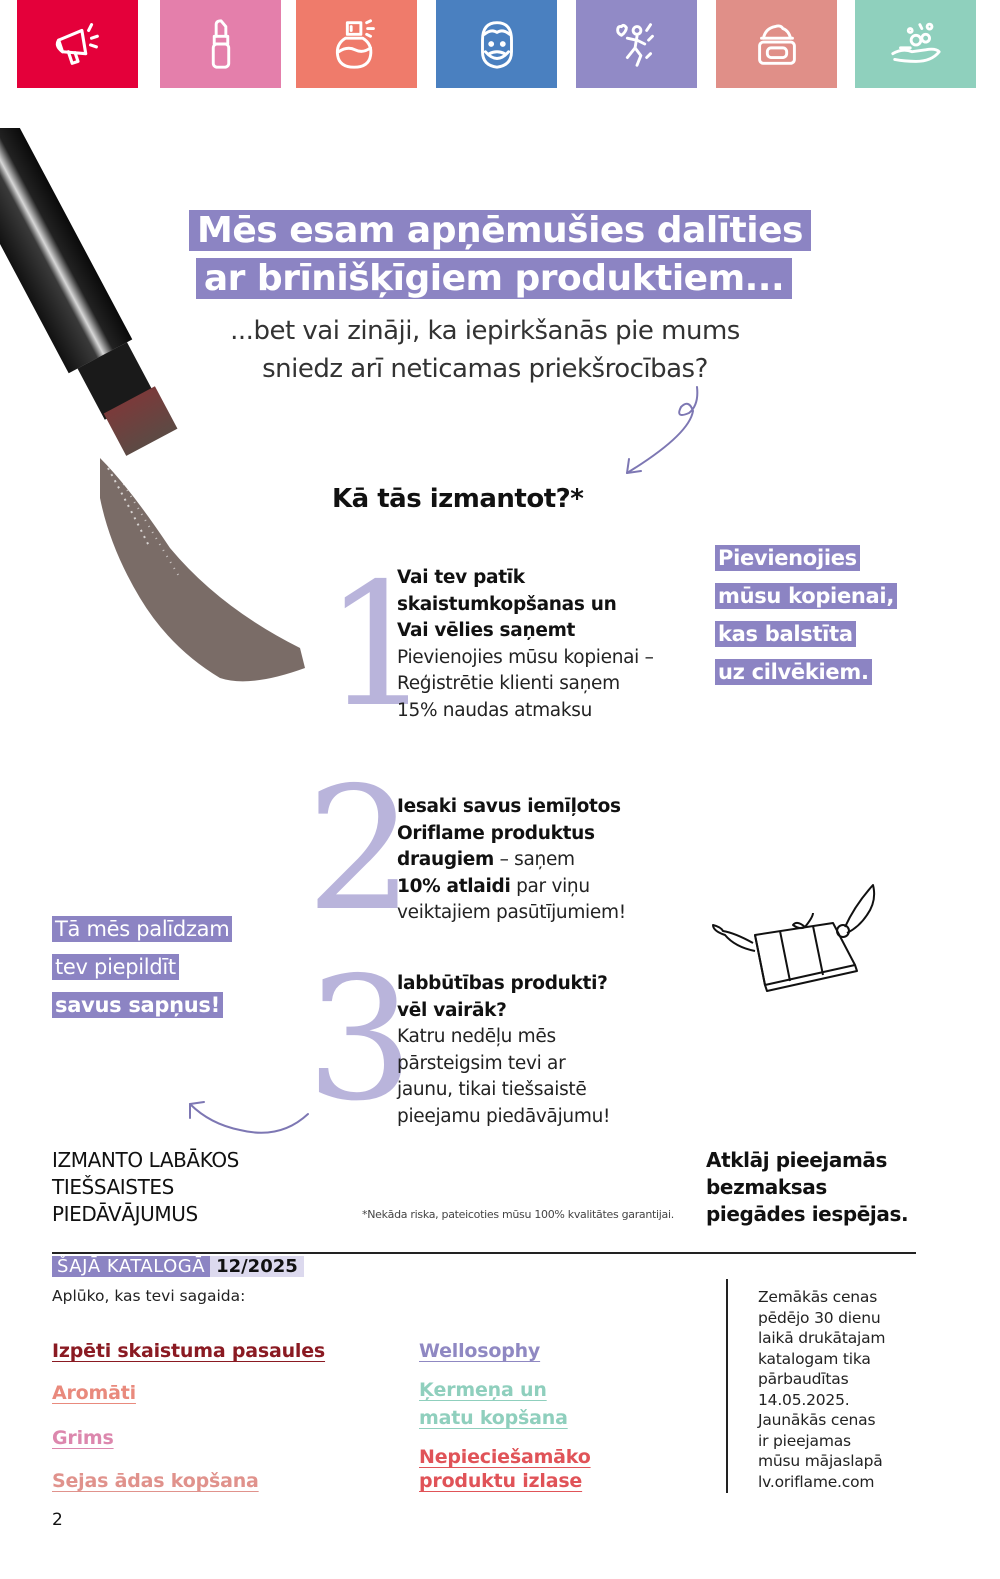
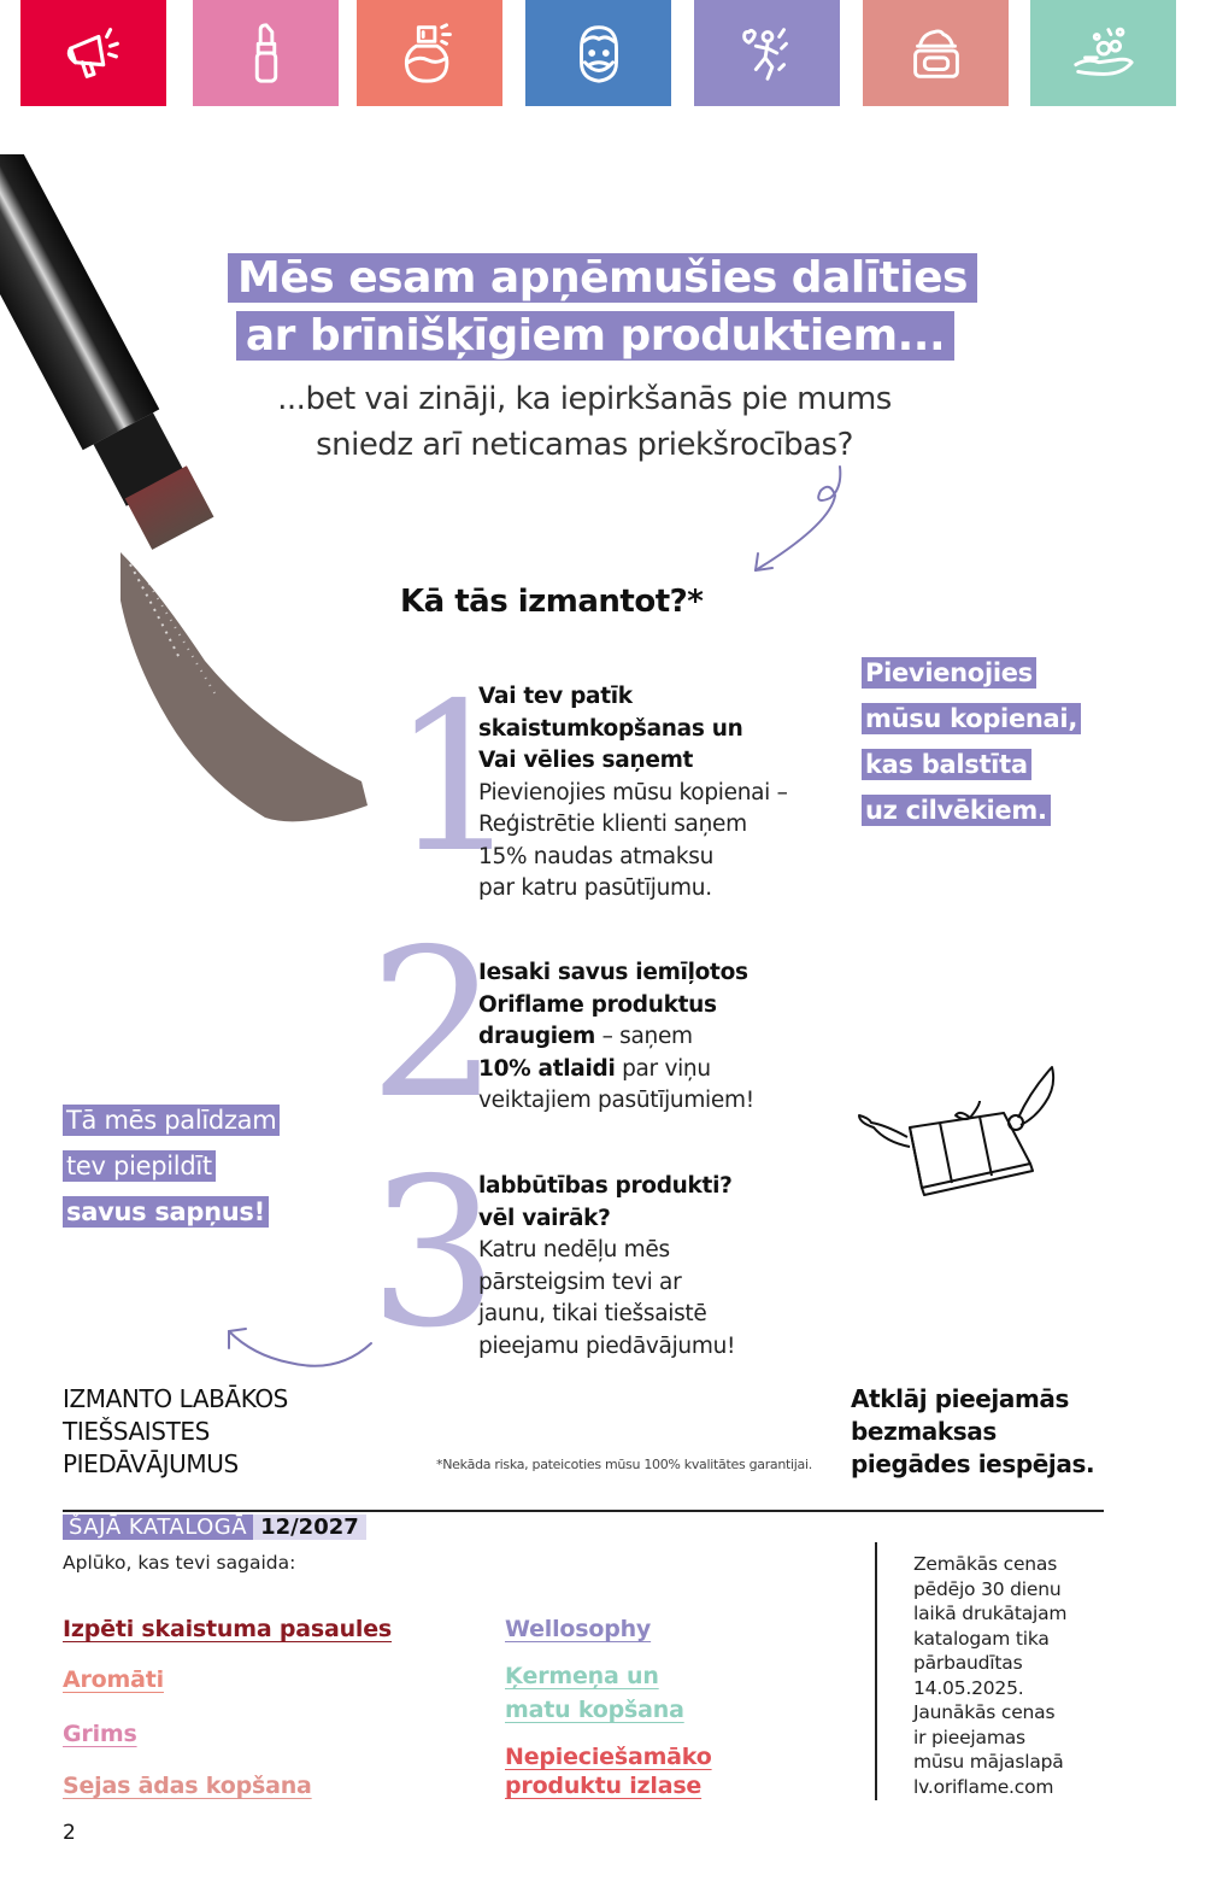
  Mēs esam apņēmušies dalīties
  ar brīnišķīgiem produktiem...
  ...bet vai zināji, ka iepirkšanās pie mums
  sniedz arī neticamas priekšrocības?
  Kā tās izmantot?*
  1
  Vai tev patīk
  skaistumkopšanas un
  Vai vēlies saņemt
  Pievienojies mūsu kopienai –
  Reģistrētie klienti saņem
  15% naudas atmaksu
+ par katru pasūtījumu.
  2
  Iesaki savus iemīļotos
  Oriflame produktus
  draugiem – saņem
  10% atlaidi par viņu
  veiktajiem pasūtījumiem!
  3
  labbūtības produkti?
  vēl vairāk?
  Katru nedēļu mēs
  pārsteigsim tevi ar
  jaunu, tikai tiešsaistē
  pieejamu piedāvājumu!
  Pievienojies
  mūsu kopienai,
  kas balstīta
  uz cilvēkiem.
  Tā mēs palīdzam
  tev piepildīt
  savus sapņus!
  IZMANTO LABĀKOS
  TIEŠSAISTES
  PIEDĀVĀJUMUS
  Atklāj pieejamās
  bezmaksas
  piegādes iespējas.
  *Nekāda riska, pateicoties mūsu 100% kvalitātes garantijai.
- ŠAJĀ KATALOGĀ 12/2025
+ ŠAJĀ KATALOGĀ 12/2027
  Aplūko, kas tevi sagaida:
  Izpēti skaistuma pasaules
  Aromāti
  Grims
  Sejas ādas kopšana
  Wellosophy
  Ķermeņa un
  matu kopšana
  Nepieciešamāko
  produktu izlase
  Zemākās cenas
  pēdējo 30 dienu
  laikā drukātajam
  katalogam tika
  pārbaudītas
  14.05.2025.
  Jaunākās cenas
  ir pieejamas
  mūsu mājaslapā
  lv.oriflame.com
  2
